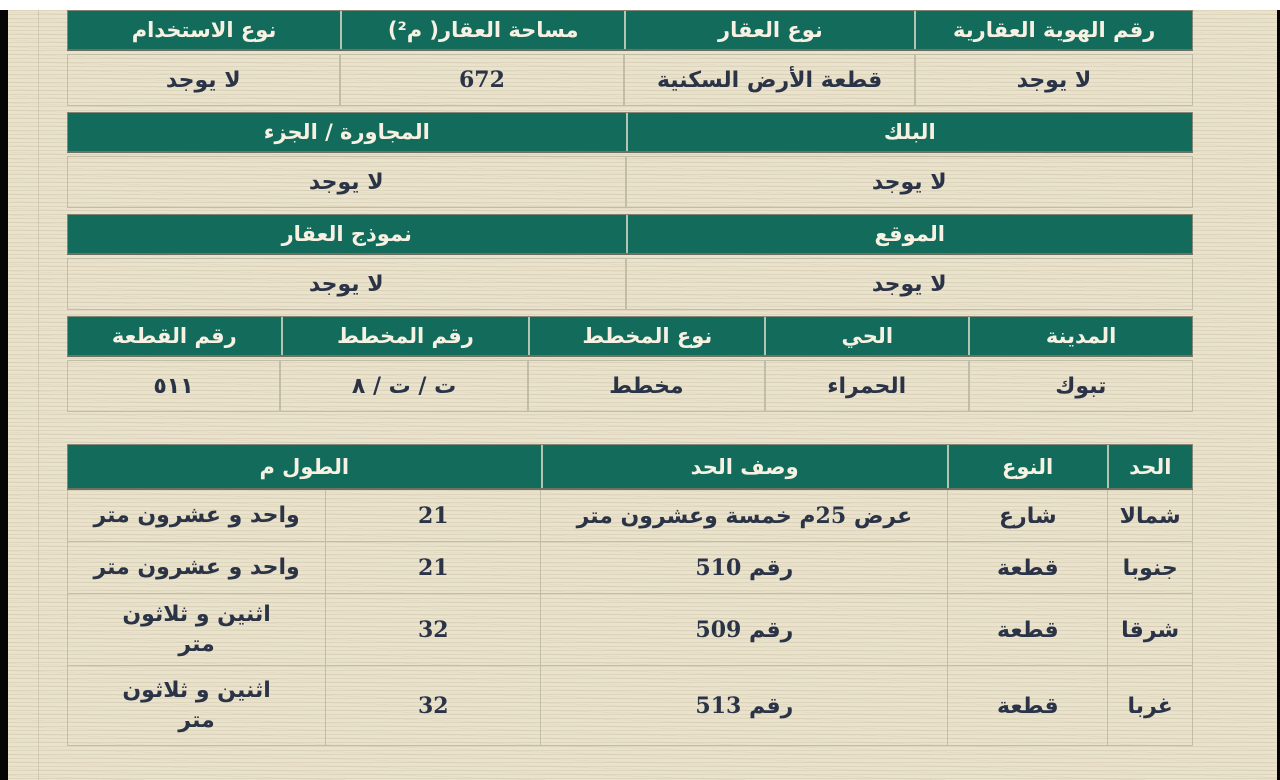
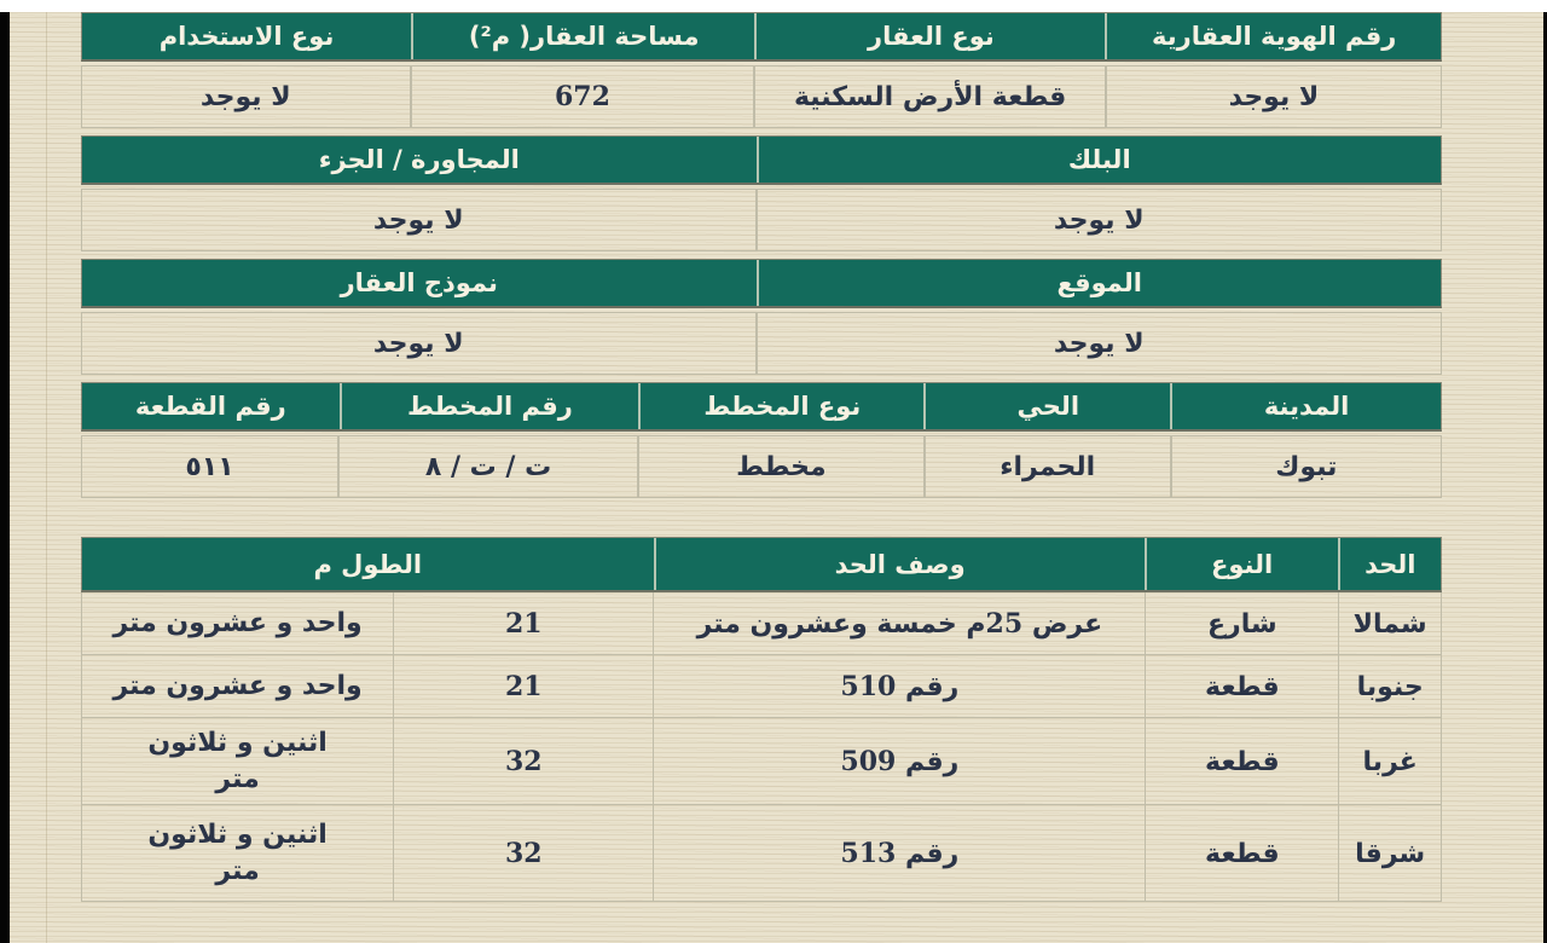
  رقم الهوية العقارية
  نوع العقار
  مساحة العقار( م²)
  نوع الاستخدام
  لا يوجد
  قطعة الأرض السكنية
  672
  لا يوجد
  البلك
  المجاورة / الجزء
  لا يوجد
  لا يوجد
  الموقع
  نموذج العقار
  لا يوجد
  لا يوجد
  المدينة
  الحي
  نوع المخطط
  رقم المخطط
  رقم القطعة
  تبوك
  الحمراء
  مخطط
  ت / ت / ٨
  ٥١١
  الحد
  النوع
  وصف الحد
  الطول م
  شمالا
  شارع
  عرض 25م خمسة وعشرون متر
  21
  واحد و عشرون متر
  جنوبا
  قطعة
  رقم 510
  21
  واحد و عشرون متر
- شرقا
+ غربا
  قطعة
  رقم 509
  32
  اثنين و ثلاثون
  متر
- غربا
+ شرقا
  قطعة
  رقم 513
  32
  اثنين و ثلاثون
  متر
